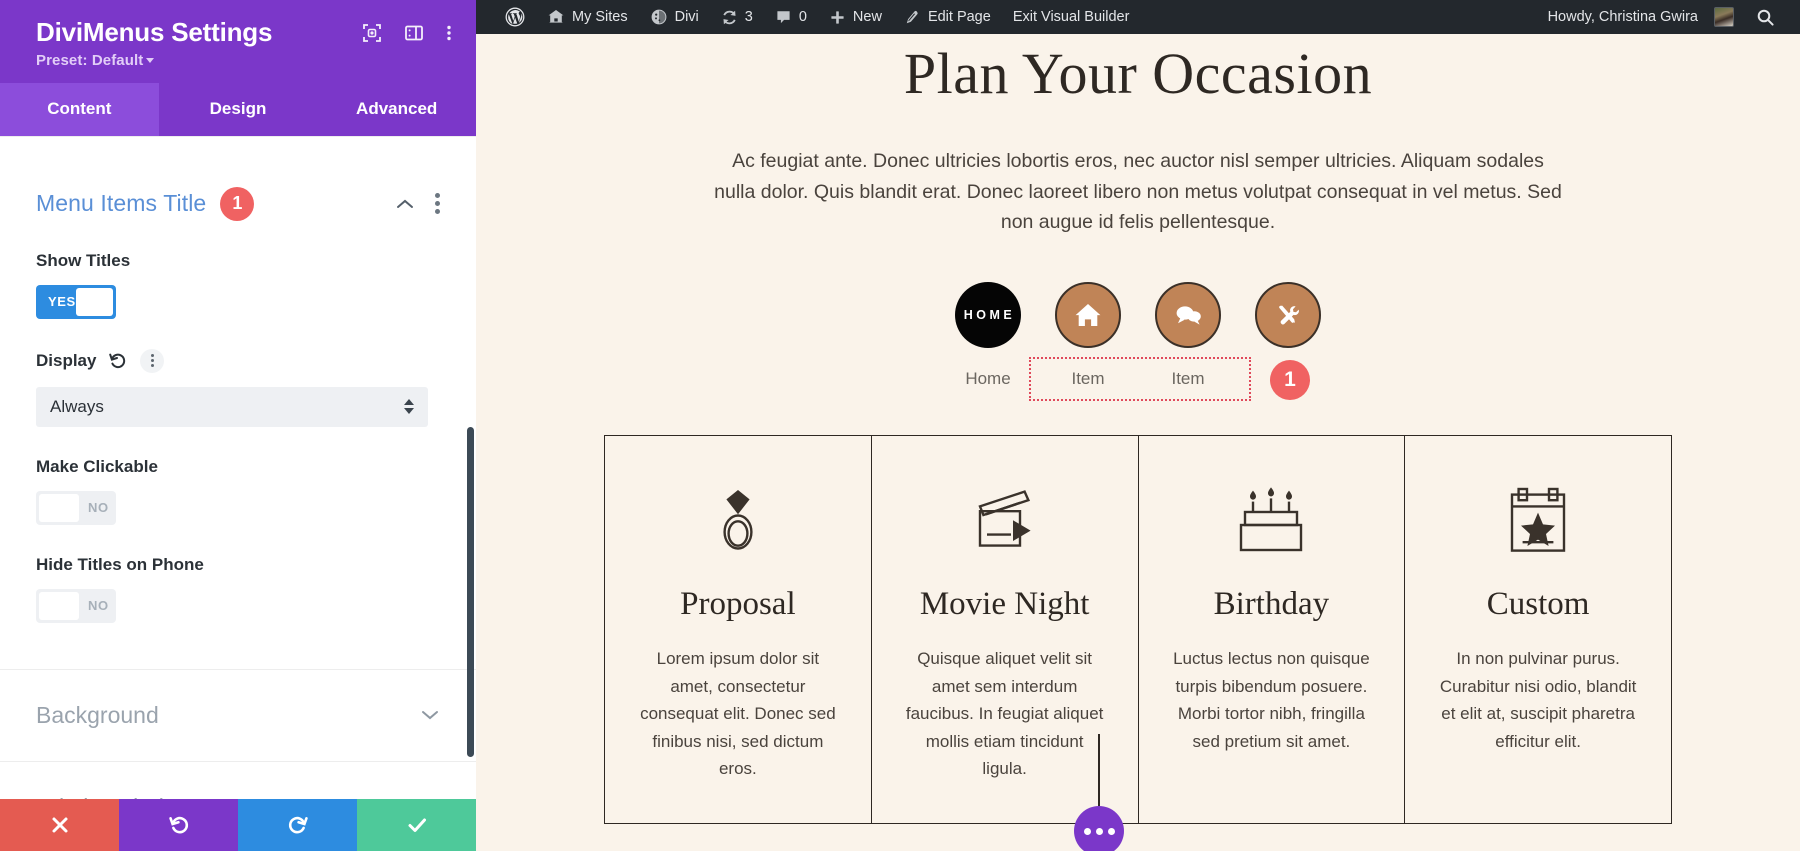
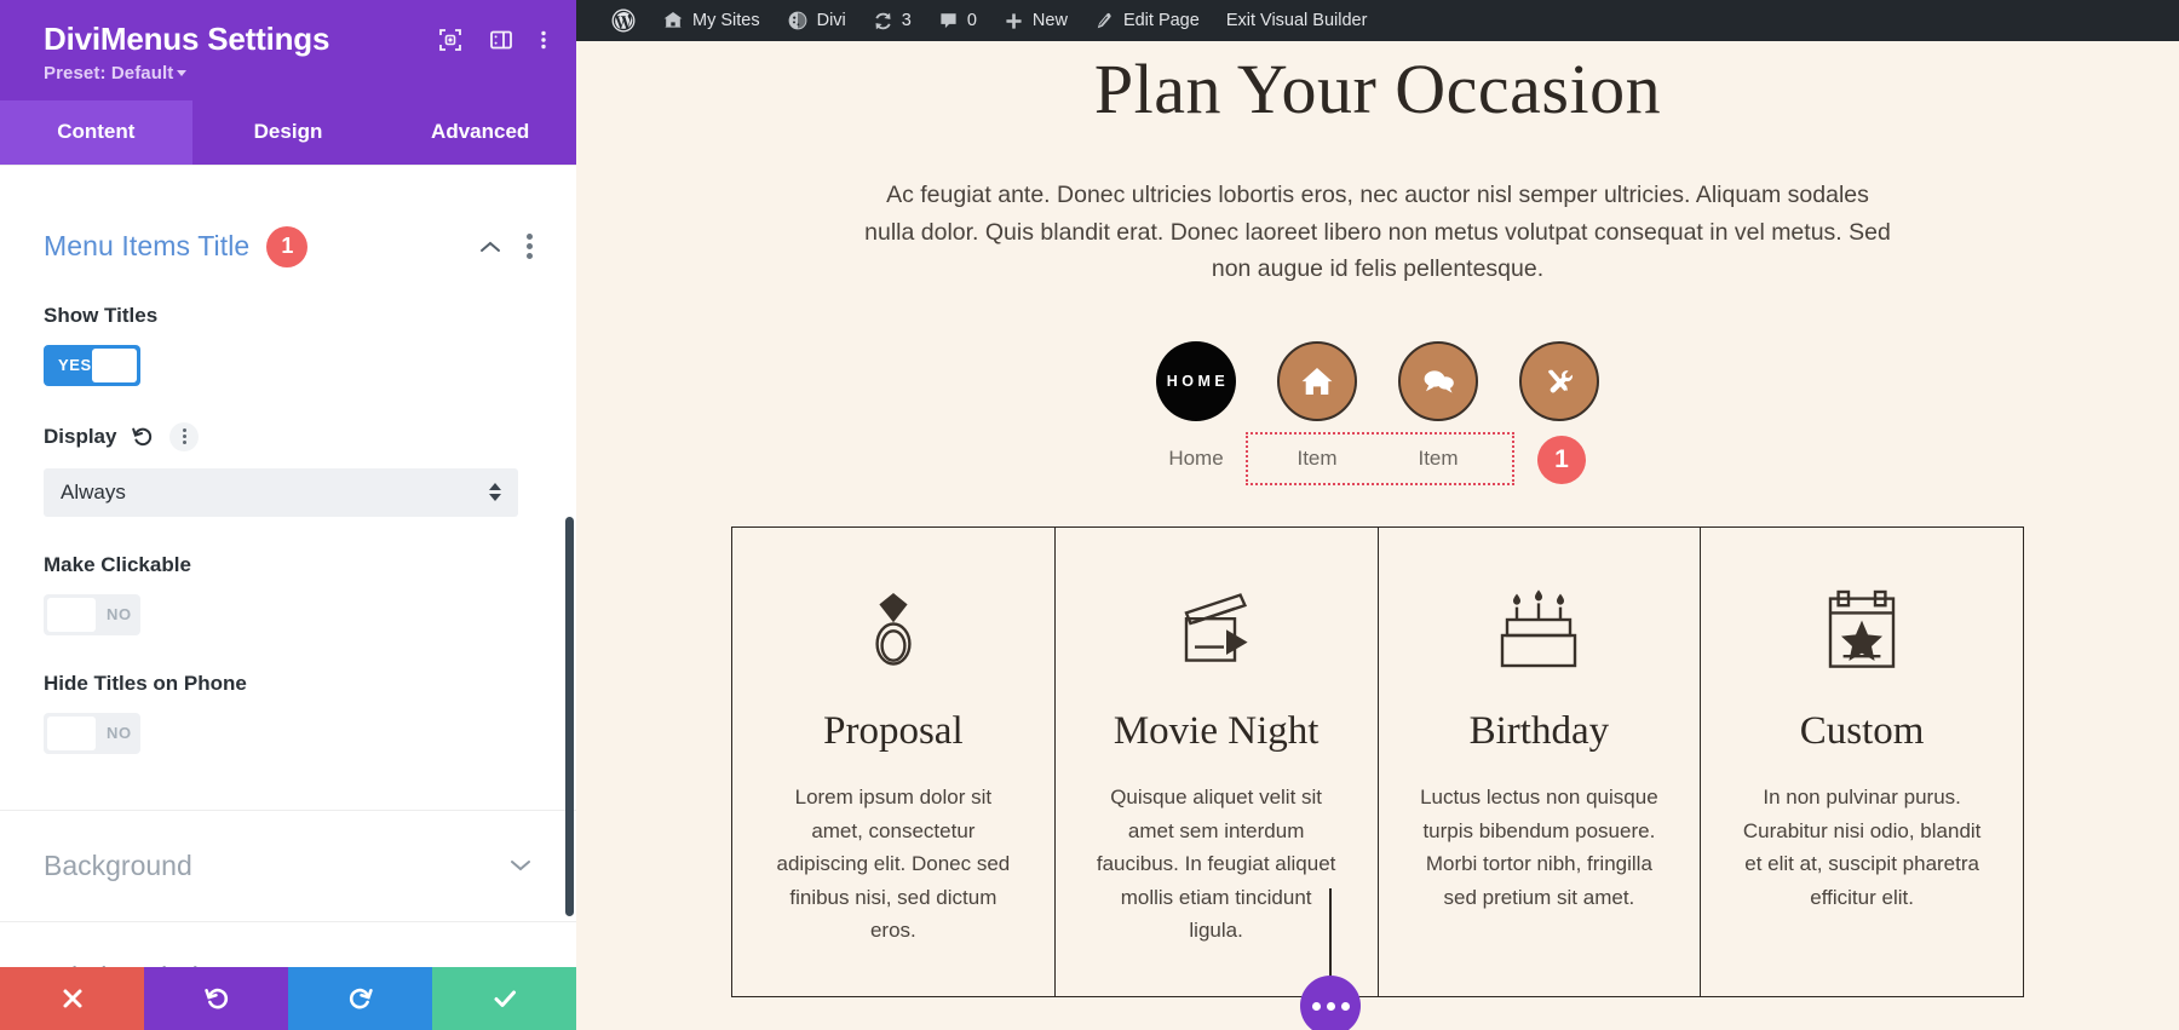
  DiviMenus Settings
  Preset: Default
  Content
  Design
  Advanced
  Menu Items Title
  1
  Show Titles
  YES
  Display
  Always
  Make Clickable
  NO
  Hide Titles on Phone
  NO
  Background
  My Sites
  Divi
  3
  0
  New
  Edit Page
  Exit Visual Builder
- Howdy, Christina Gwira
  Plan Your Occasion
  Ac feugiat ante. Donec ultricies lobortis eros, nec auctor nisl semper ultricies. Aliquam sodales nulla dolor. Quis blandit erat. Donec laoreet libero non metus volutpat consequat in vel metus. Sed non augue id felis pellentesque.
  HOME
  Home
  Item
  Item
  1
  Proposal
- Lorem ipsum dolor sit amet, consectetur consequat elit. Donec sed finibus nisi, sed dictum eros.
+ Lorem ipsum dolor sit amet, consectetur adipiscing elit. Donec sed finibus nisi, sed dictum eros.
  Movie Night
  Quisque aliquet velit sit amet sem interdum faucibus. In feugiat aliquet mollis etiam tincidunt ligula.
  Birthday
  Luctus lectus non quisque turpis bibendum posuere. Morbi tortor nibh, fringilla sed pretium sit amet.
  Custom
  In non pulvinar purus. Curabitur nisi odio, blandit et elit at, suscipit pharetra efficitur elit.
